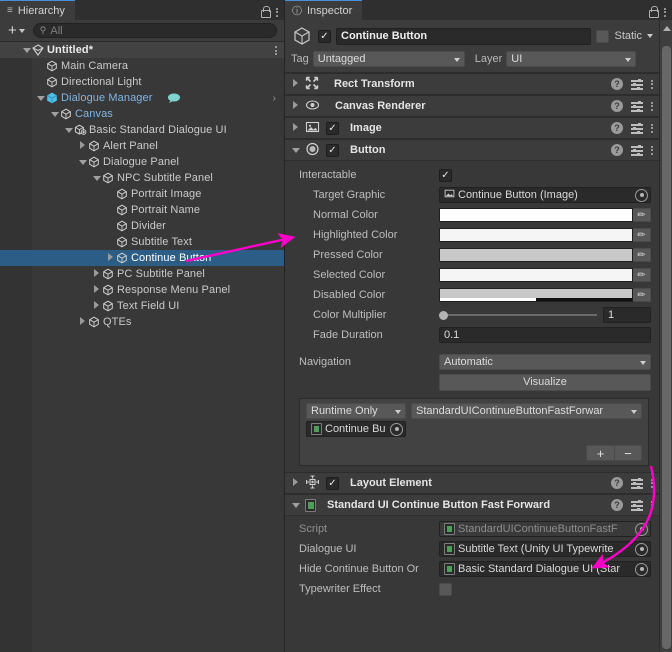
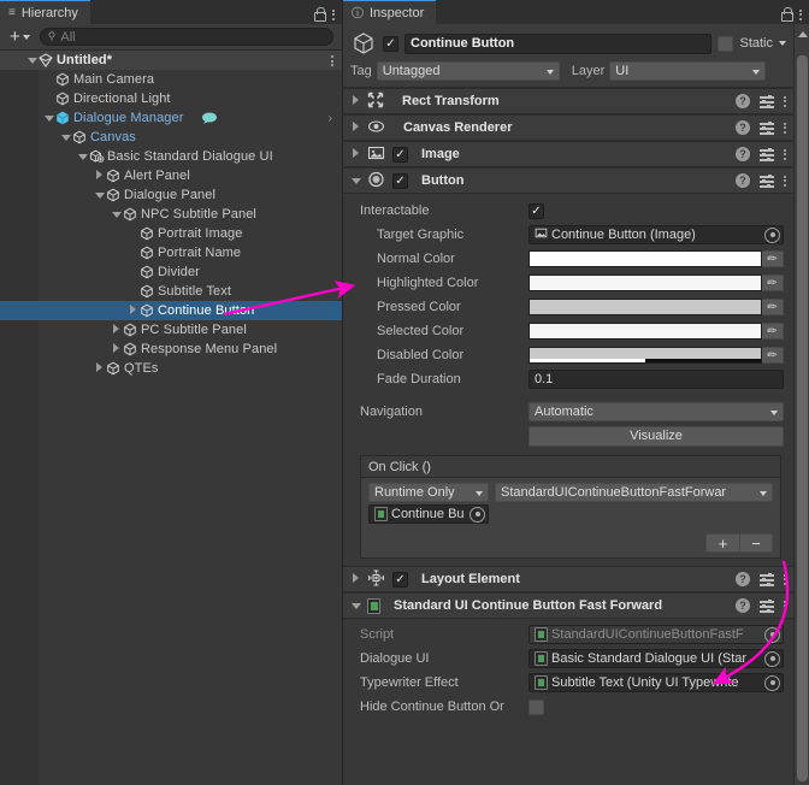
  ≡
  Hierarchy
  +
  ⚲
  All
  Untitled*
  Main Camera
  Directional Light
  Dialogue Manager
  ›
  Canvas
  Basic Standard Dialogue UI
  Alert Panel
  Dialogue Panel
  NPC Subtitle Panel
  Portrait Image
  Portrait Name
  Divider
  Subtitle Text
  Continue Bun
  PC Subtitle Panel
  Response Menu Panel
- Text Field UI
  QTEs
  ⓘ
  Inspector
  ✓
  Continue Button
  Static
  Tag
  Untagged
  Layer
  UI
  Rect Transform
  ?
  Canvas Renderer
  ?
  ✓
  Image
  ?
  ✓
  Button
  ?
  Interactable
  ✓
  Target Graphic
  Continue Button (Image)
  Normal Color
  ✏
  Highlighted Color
  ✏
  Pressed Color
  ✏
  Selected Color
  ✏
  Disabled Color
  ✏
- Color Multiplier
- 1
  Fade Duration
  0.1
  Navigation
  Automatic
  Visualize
+ On Click ()
  Runtime Only
  StandardUIContinueButtonFastForwar
  Continue Bu
  +
  −
  ✓
  Layout Element
  ?
  Standard UI Continue Button Fast Forward
  ?
  Script
  StandardUIContinueButtonFastF
  Dialogue UI
- Subtitle Text (Unity UI Typewrite
+ Basic Standard Dialogue UI (Star
- Hide Continue Button Or
+ Typewriter Effect
- Basic Standard Dialogue UI (Star
+ Subtitle Text (Unity UI Typewrite
- Typewriter Effect
+ Hide Continue Button Or
